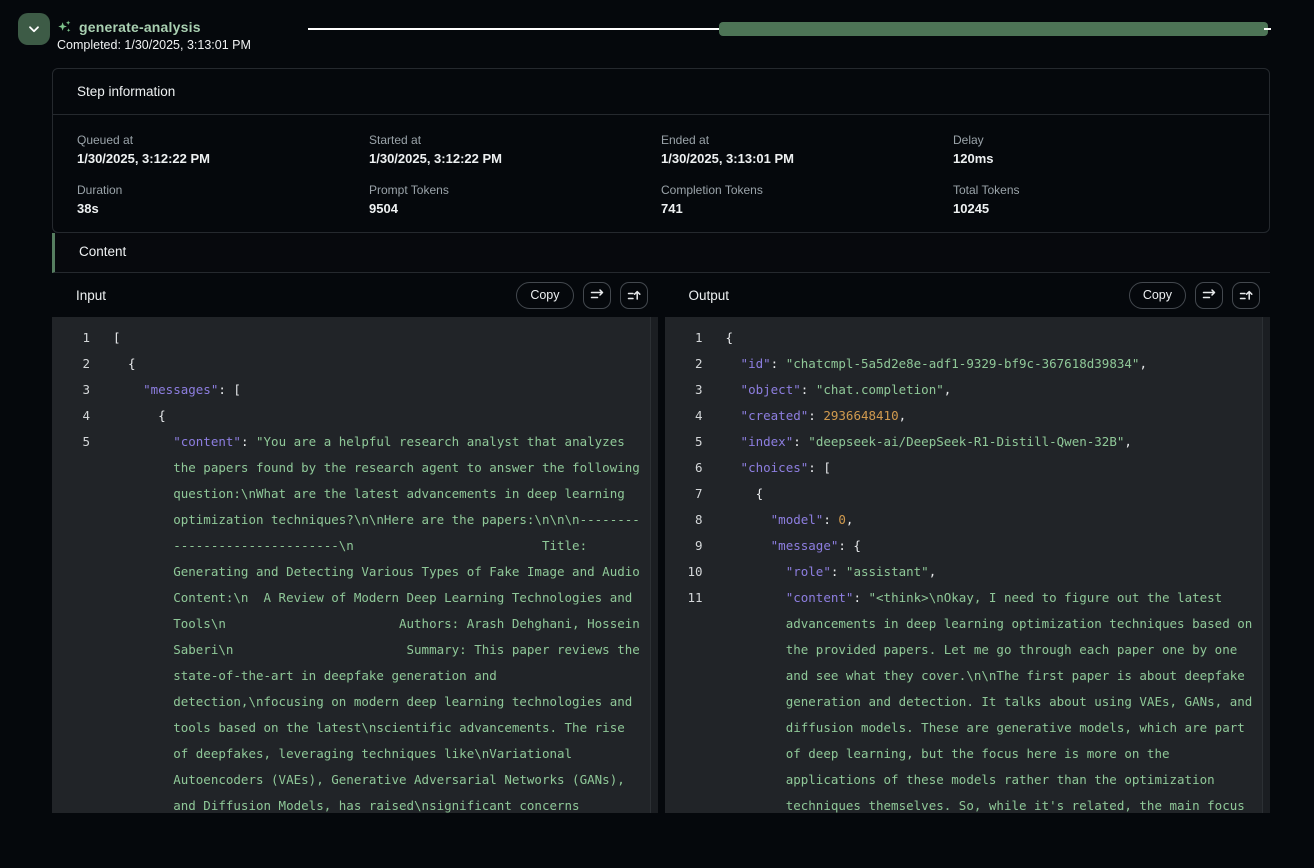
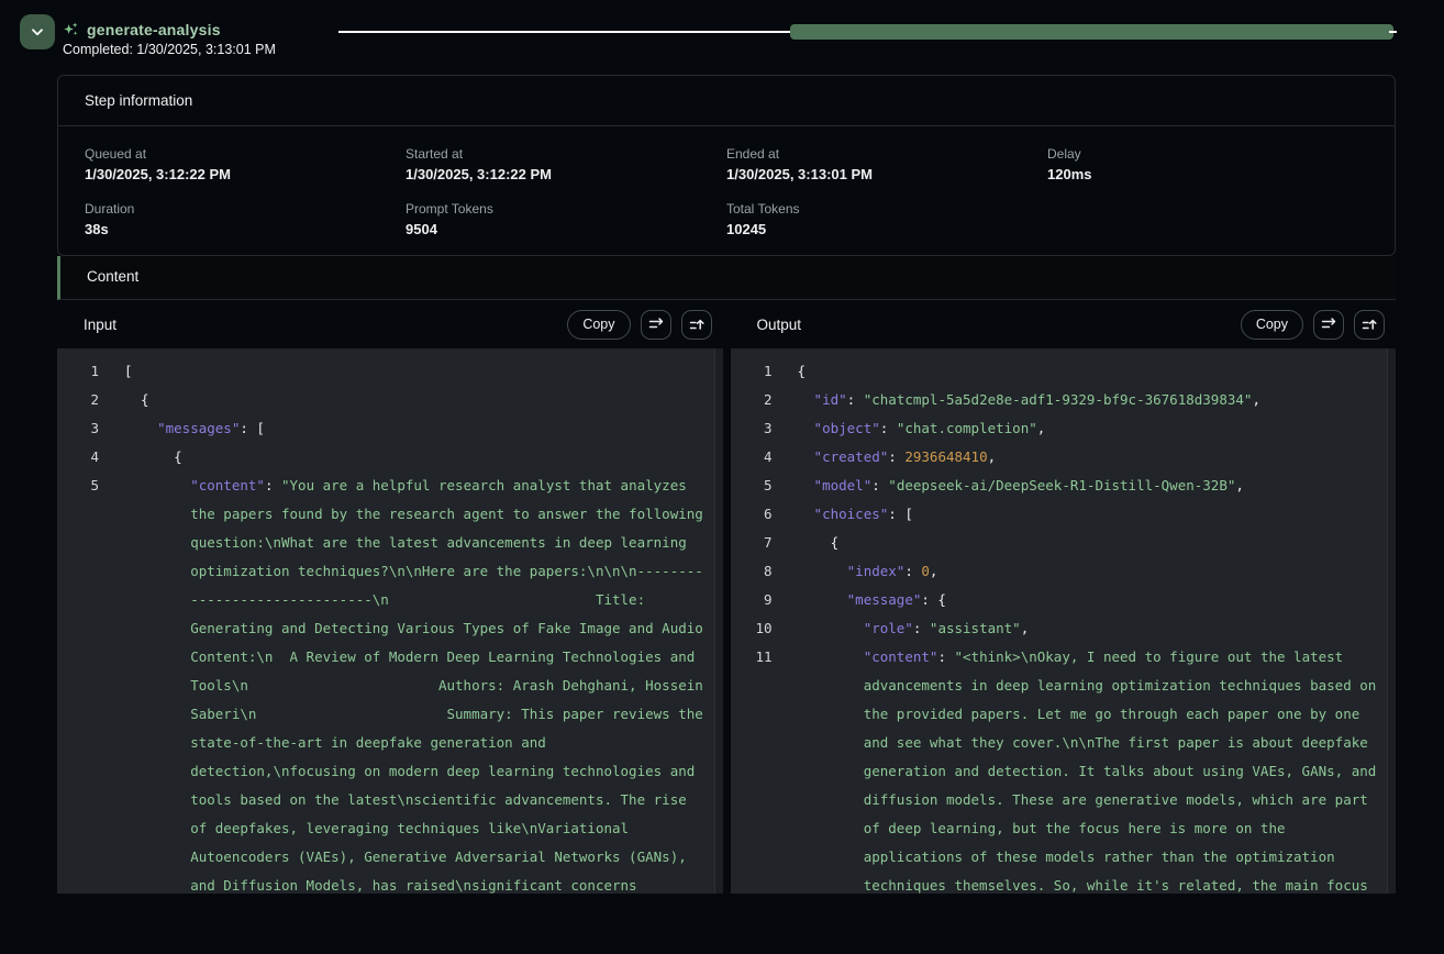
  generate-analysis
  Completed: 1/30/2025, 3:13:01 PM
  Step information
  Queued at
  1/30/2025, 3:12:22 PM
  Started at
  1/30/2025, 3:12:22 PM
  Ended at
  1/30/2025, 3:13:01 PM
  Delay
  120ms
  Duration
  38s
  Prompt Tokens
  9504
- Completion Tokens
- 741
  Total Tokens
  10245
  Content
  Input
  Copy
  1
  [
  2
  {
  3
  "messages": [
  4
  {
  5
  "content": "You are a helpful research analyst that analyzes the papers found by the research agent to answer the following question:\nWhat are the latest advancements in deep learning optimization techniques?\n\nHere are the papers:\n\n\n------------------------------\n Title: Generating and Detecting Various Types of Fake Image and Audio Content:\n A Review of Modern Deep Learning Technologies and Tools\n Authors: Arash Dehghani, Hossein Saberi\n Summary: This paper reviews the state-of-the-art in deepfake generation and detection,\nfocusing on modern deep learning technologies and tools based on the latest\nscientific advancements. The rise of deepfakes, leveraging techniques like\nVariational Autoencoders (VAEs), Generative Adversarial Networks (GANs), and Diffusion Models, has raised\nsignificant concerns
  Output
  Copy
  1
  {
  2
  "id": "chatcmpl-5a5d2e8e-adf1-9329-bf9c-367618d39834",
  3
  "object": "chat.completion",
  4
  "created": 2936648410,
  5
- "index": "deepseek-ai/DeepSeek-R1-Distill-Qwen-32B",
+ "model": "deepseek-ai/DeepSeek-R1-Distill-Qwen-32B",
  6
  "choices": [
  7
  {
  8
- "model": 0,
+ "index": 0,
  9
  "message": {
  10
  "role": "assistant",
  11
  "content": "<think>\nOkay, I need to figure out the latest advancements in deep learning optimization techniques based on the provided papers. Let me go through each paper one by one and see what they cover.\n\nThe first paper is about deepfake generation and detection. It talks about using VAEs, GANs, and diffusion models. These are generative models, which are part of deep learning, but the focus here is more on the applications of these models rather than the optimization techniques themselves. So, while it's related, the main focus
